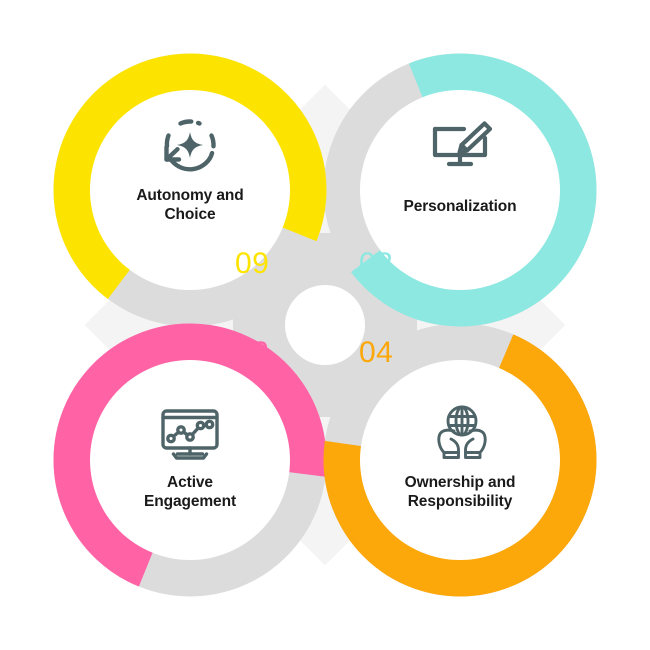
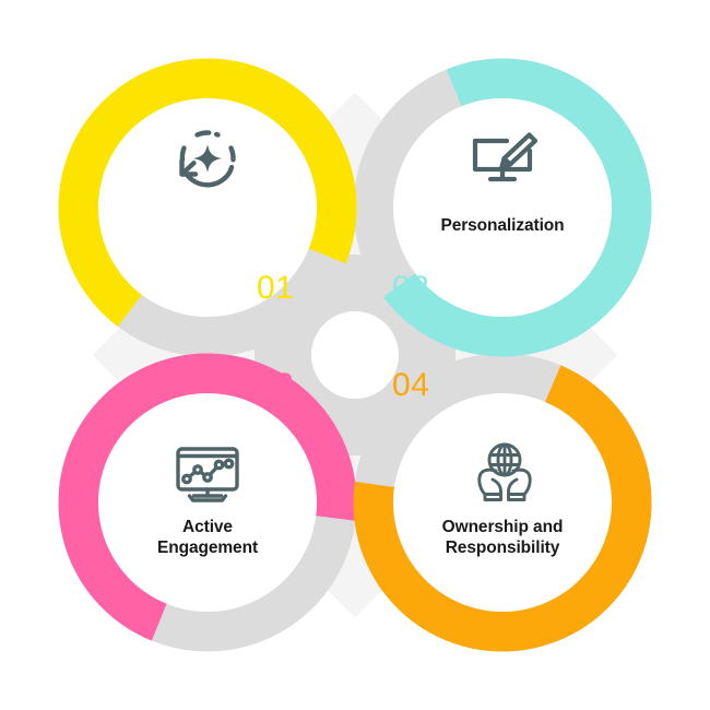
- Autonomy and
- Choice
  Personalization
  Active
  Engagement
  Ownership and
  Responsibility
- 09
+ 01
  02
  03
  04
